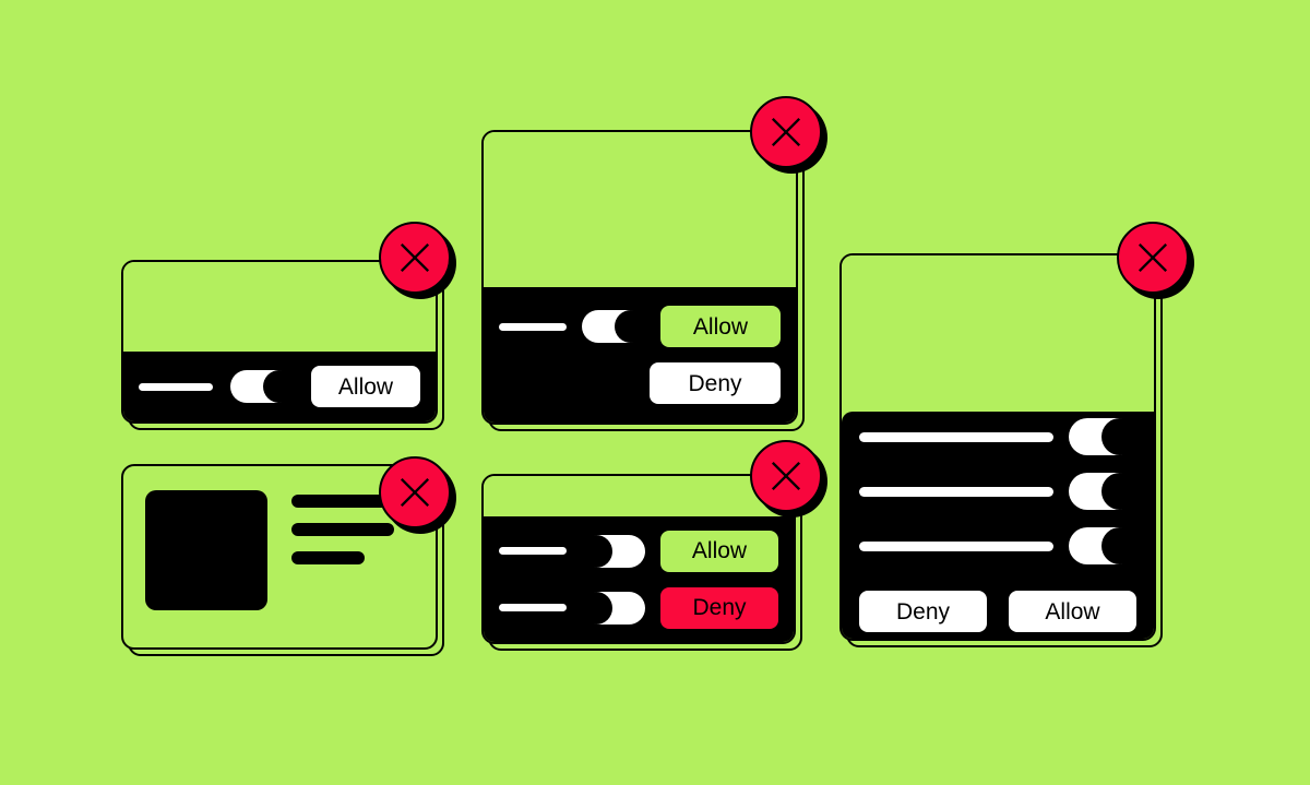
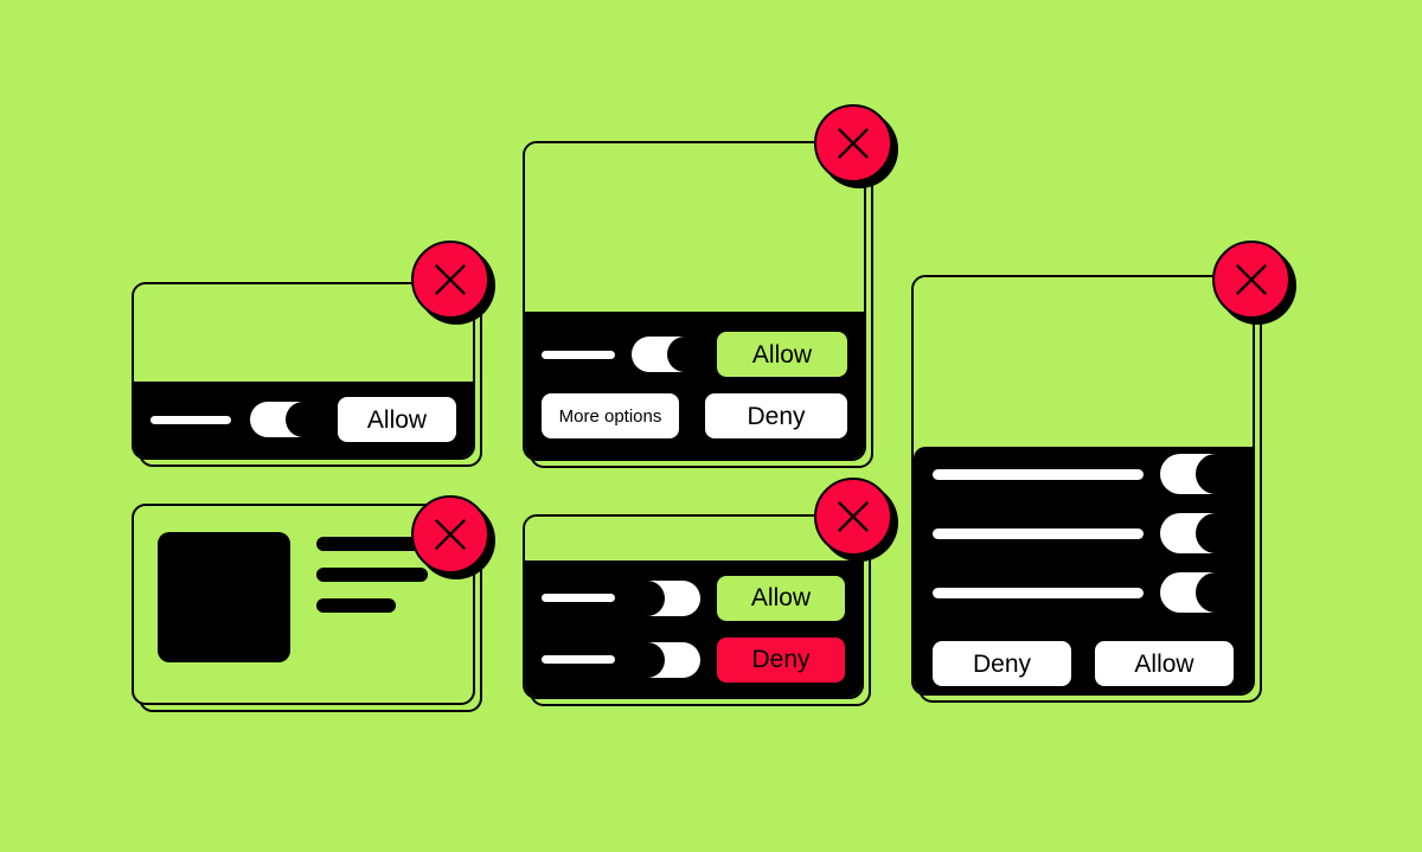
  Allow
  Allow
+ More options
  Deny
  Allow
  Deny
  Deny
  Allow
